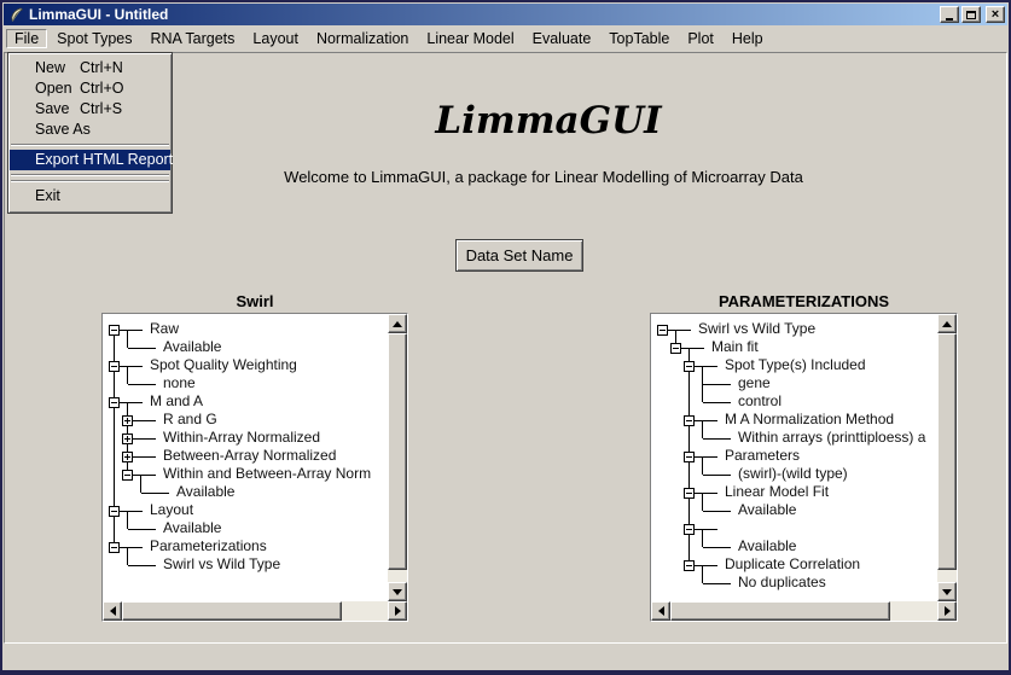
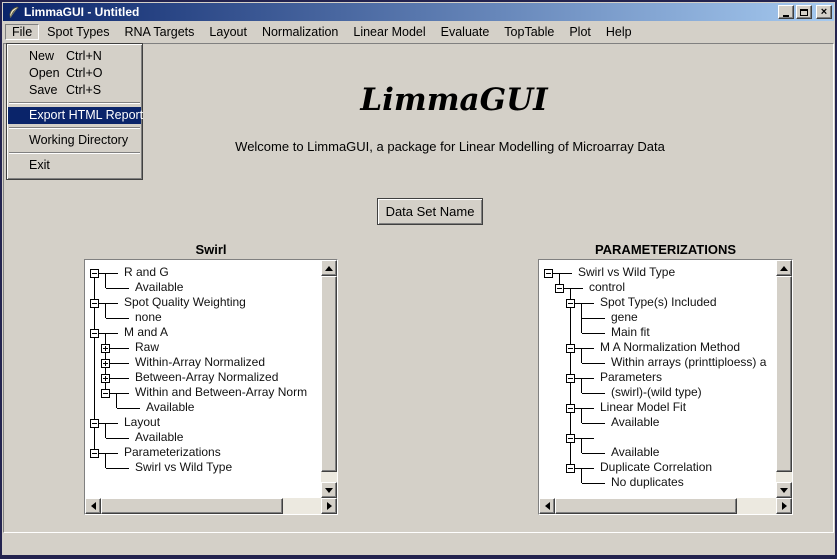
  LimmaGUI - Untitled
  ×
  File
  Spot Types
  RNA Targets
  Layout
  Normalization
  Linear Model
  Evaluate
  TopTable
  Plot
  Help
  LimmaGUI
  Welcome to LimmaGUI, a package for Linear Modelling of Microarray Data
  Data Set Name
  Swirl
  PARAMETERIZATIONS
- Raw
+ R and G
  Available
  Spot Quality Weighting
  none
  M and A
- R and G
+ Raw
  Within-Array Normalized
  Between-Array Normalized
  Within and Between-Array Norm
  Available
  Layout
  Available
  Parameterizations
  Swirl vs Wild Type
  Swirl vs Wild Type
- Main fit
+ control
  Spot Type(s) Included
  gene
- control
+ Main fit
  M A Normalization Method
  Within arrays (printtiploess) a
  Parameters
  (swirl)-(wild type)
  Linear Model Fit
  Available
  Available
  Duplicate Correlation
  No duplicates
  New
  Ctrl+N
  Open
  Ctrl+O
  Save
  Ctrl+S
- Save As
  Export HTML Report
+ Working Directory
  Exit
